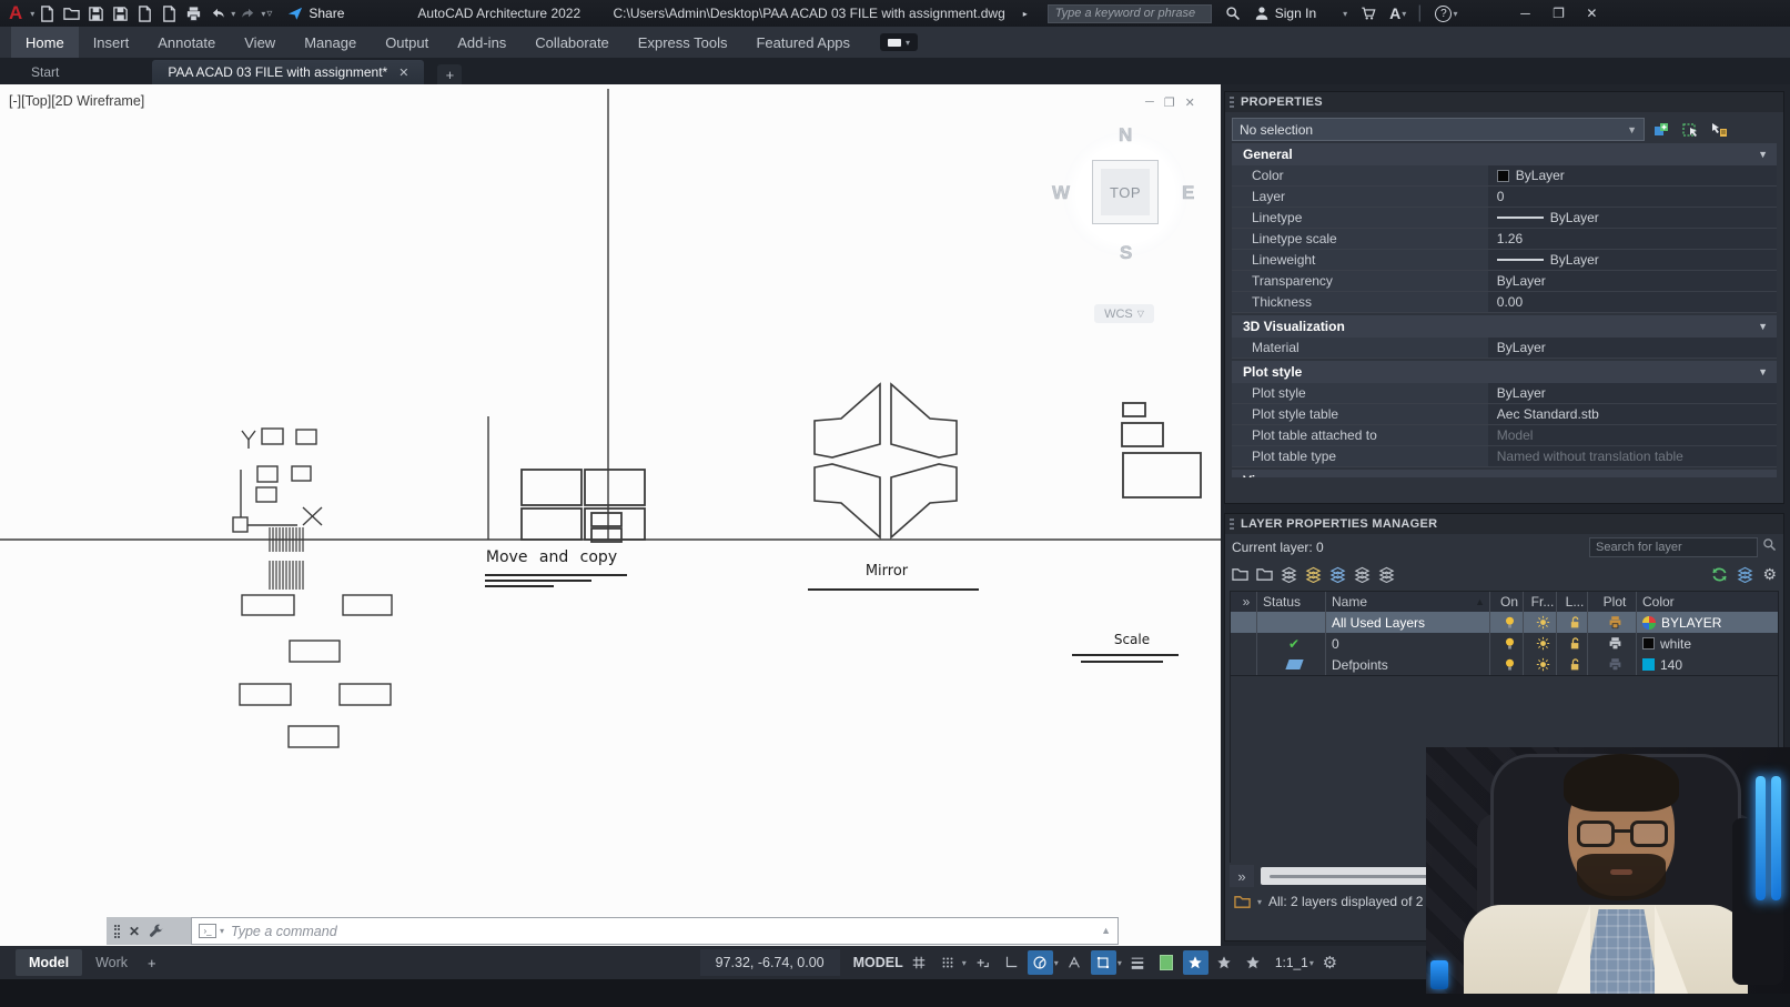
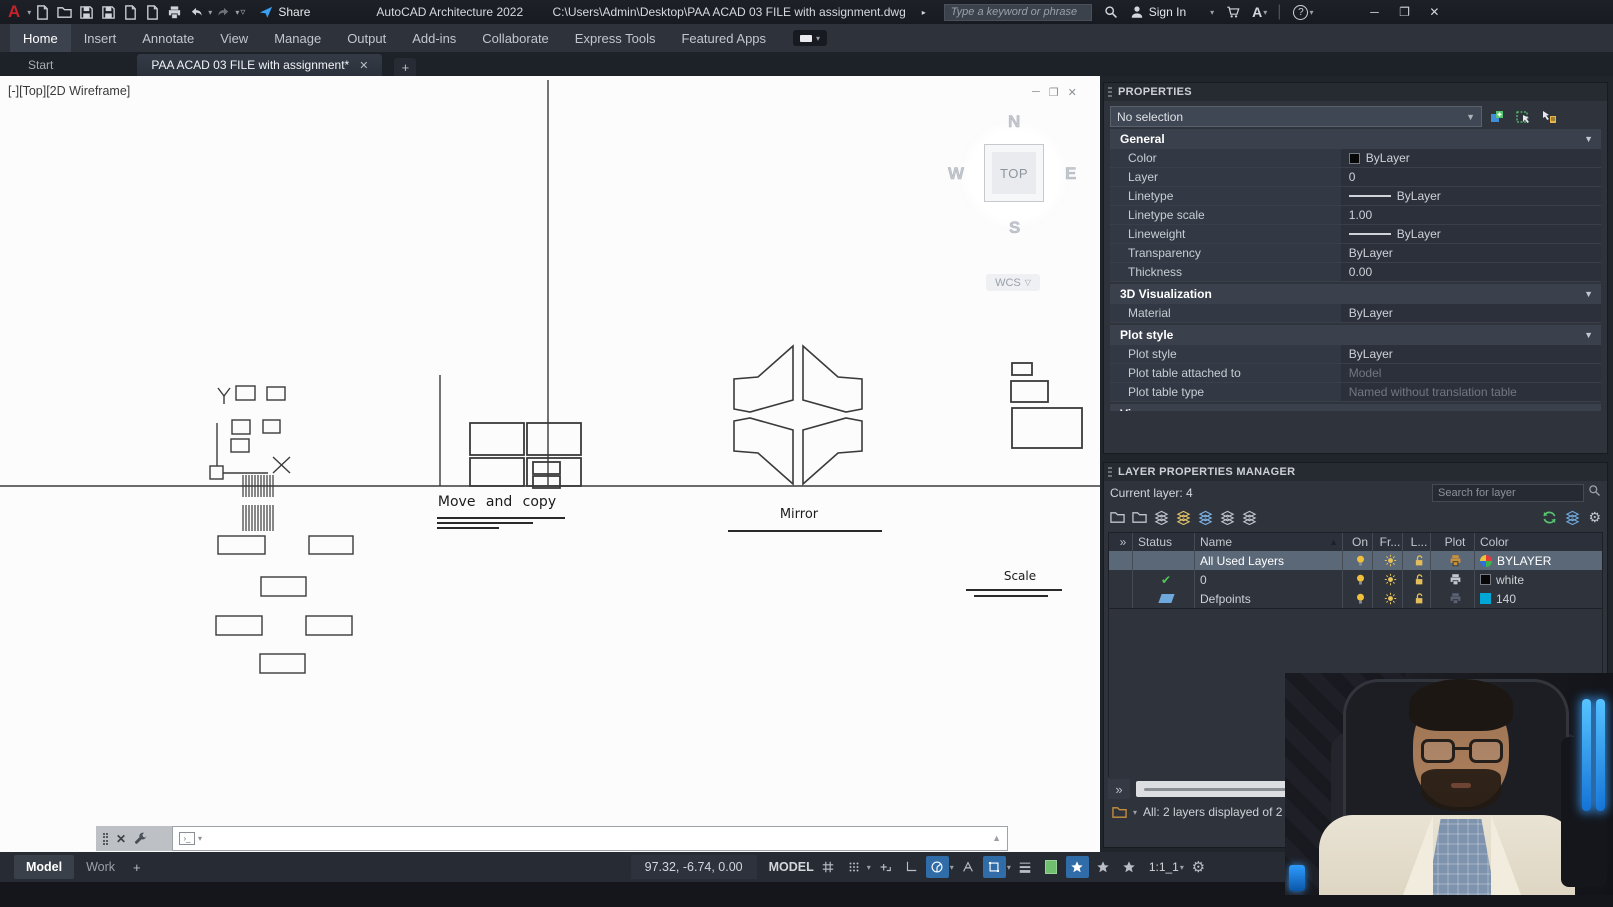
  A
  ▾
  ▾
  ▾
  ▿
  Share
  AutoCAD Architecture 2022 C:\Users\Admin\Desktop\PAA ACAD 03 FILE with assignment.dwg
  ▸
  Type a keyword or phrase
  Sign In
  ▾
  A
  ▾
  |
  ?
  ▾
  ─
  ❐
  ✕
  Home
  Insert
  Annotate
  View
  Manage
  Output
  Add-ins
  Collaborate
  Express Tools
  Featured Apps
  ▾
  Start
  PAA ACAD 03 FILE with assignment*
  ✕
  +
  Move and copy
  Mirror
  Scale
  [-][Top][2D Wireframe]
  ─
  ❐
  ✕
  N
  W
  E
  S
  TOP
  WCS
  ▽
  PROPERTIES
  No selection
  ▼
  General
  ▼
  Color
  ByLayer
  Layer
  0
  Linetype
  ByLayer
  Linetype scale
- 1.26
+ 1.00
  Lineweight
  ByLayer
  Transparency
  ByLayer
  Thickness
  0.00
  3D Visualization
  ▼
  Material
  ByLayer
  Plot style
  ▼
  Plot style
  ByLayer
- Plot style table
- Aec Standard.stb
  Plot table attached to
  Model
  Plot table type
  Named without translation table
  LAYER PROPERTIES MANAGER
- Current layer: 0
+ Current layer: 4
  Search for layer
  ⚙
  »
  Status
  Name
  On
  Fr...
  L...
  Plot
  Color
  All Used Layers
  BYLAYER
  ✔
  0
  white
  Defpoints
  140
  »
  ▾
  All: 2 layers displayed of 2
  ✕
  ›_
  ▾
- Type a command
  ▲
  Model
  Work
  +
  97.32, -6.74, 0.00
  MODEL
  ▾
  ▾
  ▾
  1:1_1
  ▾
  ⚙
